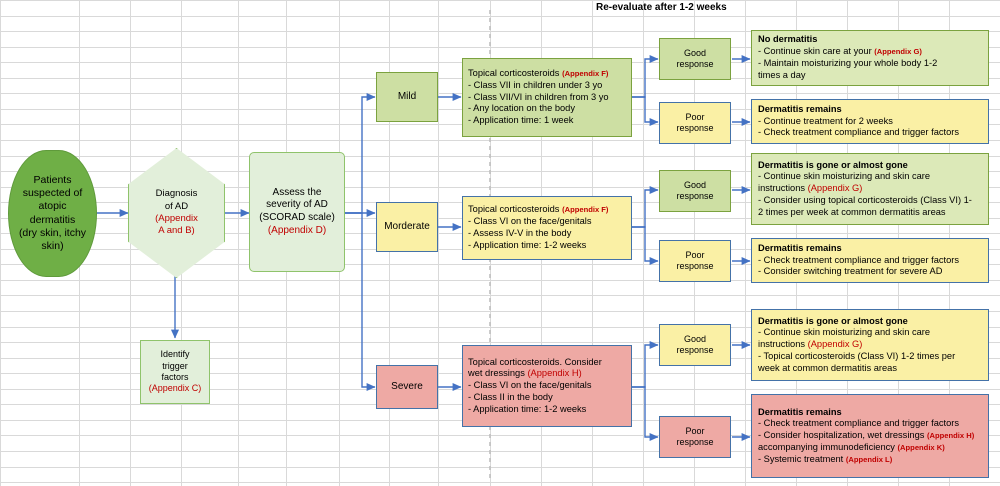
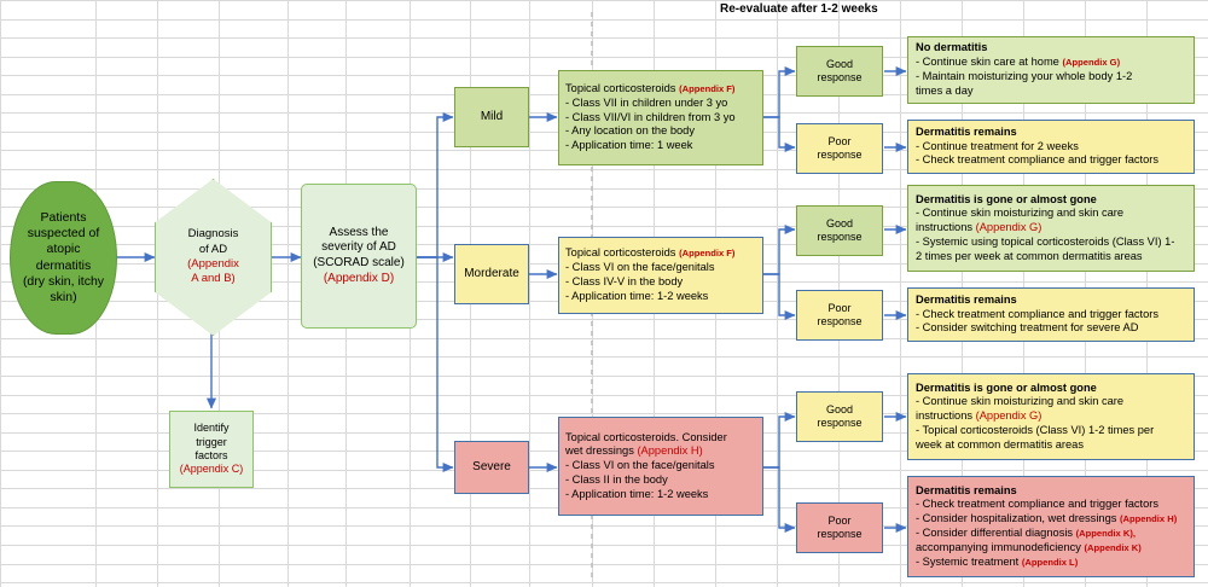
  Re-evaluate after 1-2 weeks
  Patients
  suspected of
  atopic
  dermatitis
  (dry skin, itchy
  skin)
  Diagnosis
  of AD
  (Appendix
  A and B)
  Assess the
  severity of AD
  (SCORAD scale)
  (Appendix D)
  Identify
  trigger
  factors
  (Appendix C)
  Mild
  Morderate
  Severe
  Topical corticosteroids (Appendix F)
  - Class VII in children under 3 yo
  - Class VII/VI in children from 3 yo
  - Any location on the body
  - Application time: 1 week
  Topical corticosteroids (Appendix F)
  - Class VI on the face/genitals
- - Assess IV-V in the body
+ - Class IV-V in the body
  - Application time: 1-2 weeks
  Topical corticosteroids. Consider
  wet dressings (Appendix H)
  - Class VI on the face/genitals
  - Class II in the body
  - Application time: 1-2 weeks
  Good
  response
  Poor
  response
  Good
  response
  Poor
  response
  Good
  response
  Poor
  response
  No dermatitis
- - Continue skin care at your (Appendix G)
+ - Continue skin care at home (Appendix G)
  - Maintain moisturizing your whole body 1-2
  times a day
  Dermatitis remains
  - Continue treatment for 2 weeks
  - Check treatment compliance and trigger factors
  Dermatitis is gone or almost gone
  - Continue skin moisturizing and skin care
  instructions (Appendix G)
- - Consider using topical corticosteroids (Class VI) 1-
+ - Systemic using topical corticosteroids (Class VI) 1-
  2 times per week at common dermatitis areas
  Dermatitis remains
  - Check treatment compliance and trigger factors
  - Consider switching treatment for severe AD
  Dermatitis is gone or almost gone
  - Continue skin moisturizing and skin care
  instructions (Appendix G)
  - Topical corticosteroids (Class VI) 1-2 times per
  week at common dermatitis areas
  Dermatitis remains
  - Check treatment compliance and trigger factors
  - Consider hospitalization, wet dressings (Appendix H)
+ - Consider differential diagnosis (Appendix K),
  accompanying immunodeficiency (Appendix K)
  - Systemic treatment (Appendix L)
